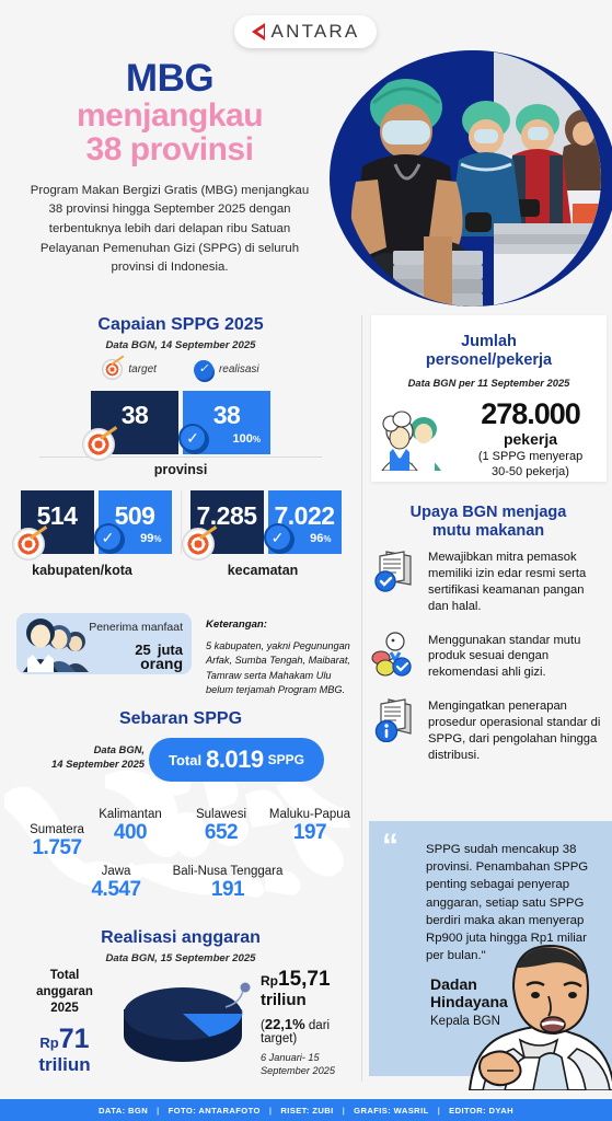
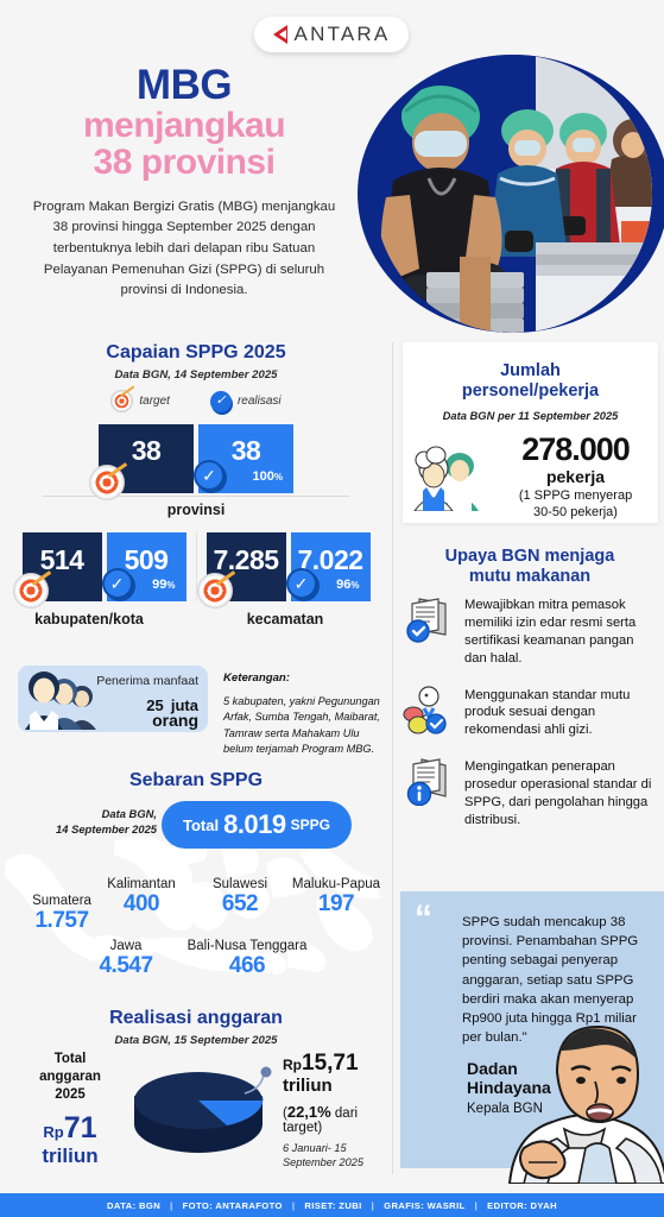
  ANTARA
  MBG
  menjangkau
  38 provinsi
  Program Makan Bergizi Gratis (MBG) menjangkau 38 provinsi hingga September 2025 dengan terbentuknya lebih dari delapan ribu Satuan Pelayanan Pemenuhan Gizi (SPPG) di seluruh provinsi di Indonesia.
  Capaian SPPG 2025
  Data BGN, 14 September 2025
  target
  ✓
  realisasi
  38
  38
  ✓
  100%
  provinsi
  514
  509
  ✓
  99%
  7.285
  7.022
  ✓
  96%
  kabupaten/kota
  kecamatan
  Penerima manfaat
  25 juta
  orang
  Keterangan:
  5 kabupaten, yakni Pegunungan Arfak, Sumba Tengah, Maibarat, Tamraw serta Mahakam Ulu belum terjamah Program MBG.
  Sebaran SPPG
  Data BGN,
  14 September 2025
  Total
  8.019
  SPPG
  Sumatera
  1.757
  Kalimantan
  400
  Sulawesi
  652
  Maluku-Papua
  197
  Jawa
  4.547
  Bali-Nusa Tenggara
- 191
+ 466
  Realisasi anggaran
  Data BGN, 15 September 2025
  Total
  anggaran
  2025
  Rp71
  triliun
  Rp15,71
  triliun
  (22,1% dari target)
  6 Januari- 15 September 2025
  Jumlah
  personel/pekerja
  Data BGN per 11 September 2025
  278.000
  pekerja
  (1 SPPG menyerap
  30-50 pekerja)
  Upaya BGN menjaga
  mutu makanan
  Mewajibkan mitra pemasok memiliki izin edar resmi serta sertifikasi keamanan pangan dan halal.
  Menggunakan standar mutu produk sesuai dengan rekomendasi ahli gizi.
  Mengingatkan penerapan prosedur operasional standar di SPPG, dari pengolahan hingga distribusi.
  “
  SPPG sudah mencakup 38 provinsi. Penambahan SPPG penting sebagai penyerap anggaran, setiap satu SPPG berdiri maka akan menyerap Rp900 juta hingga Rp1 miliar per bulan."
  Dadan
  Hindayana
  Kepala BGN
  DATA: BGN
  |
  FOTO: ANTARAFOTO
  |
  RISET: ZUBI
  |
  GRAFIS: WASRIL
  |
  EDITOR: DYAH
